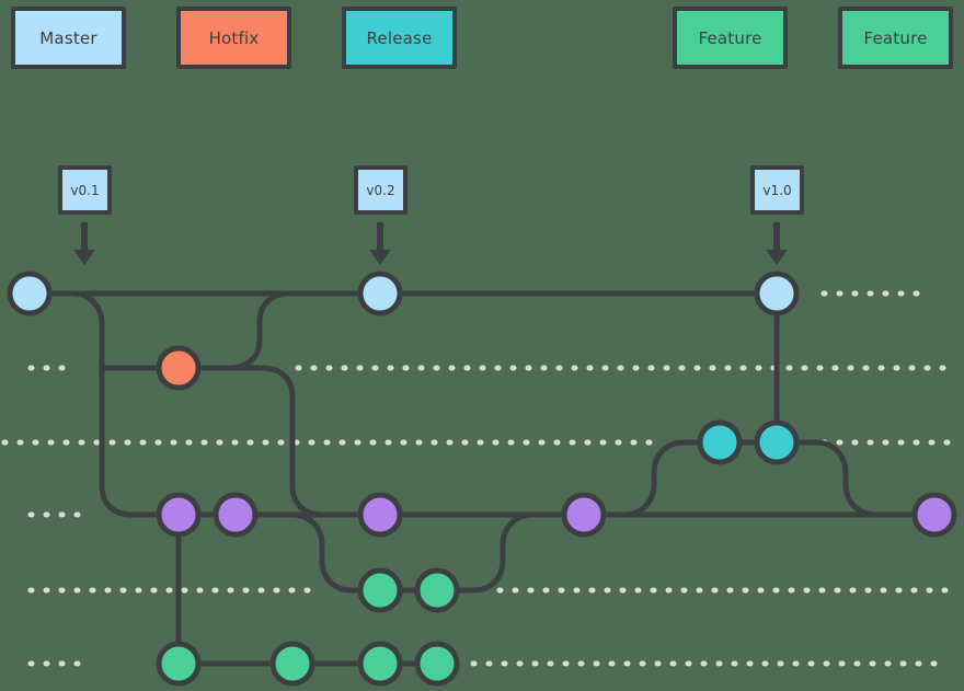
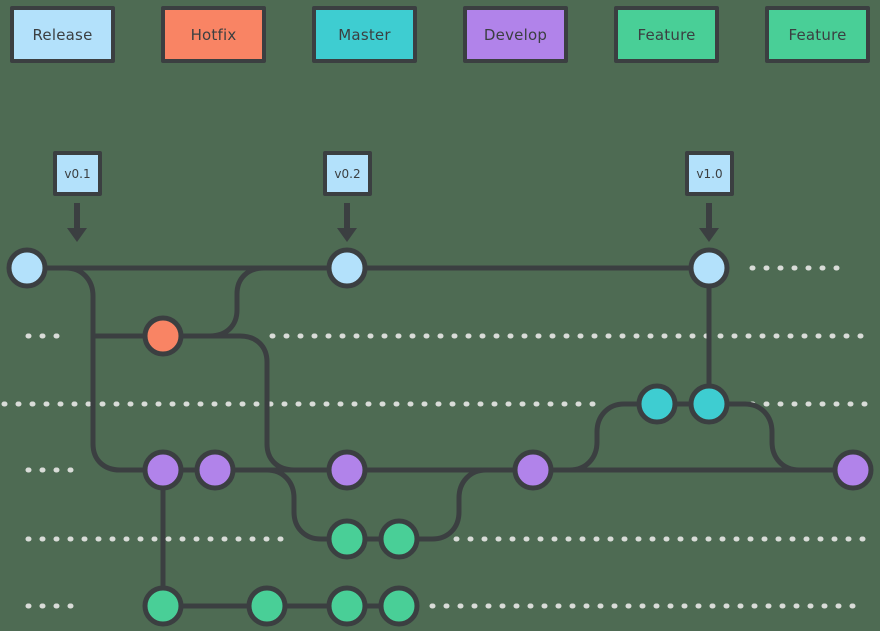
- Master
+ Release
  Hotfix
- Release
+ Master
+ Develop
  Feature
  Feature
  v0.1
  v0.2
  v1.0
